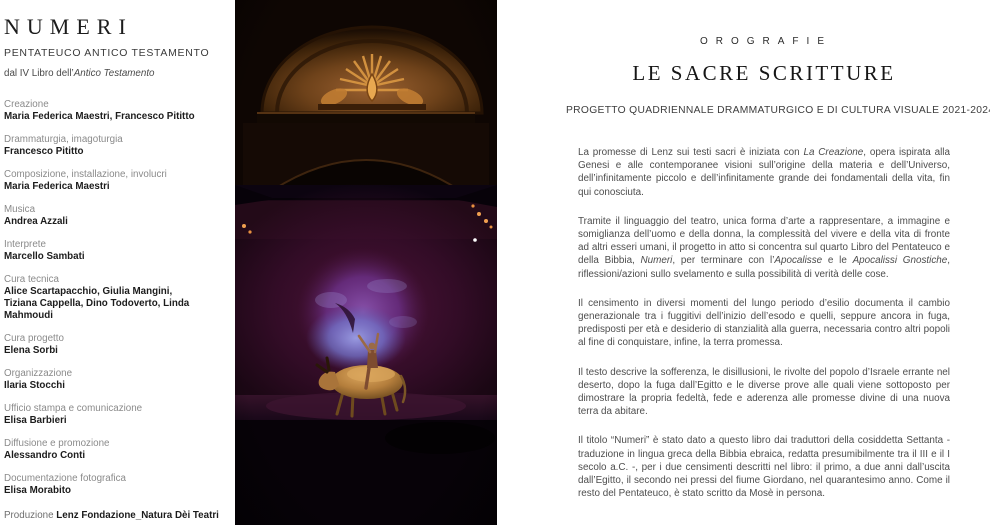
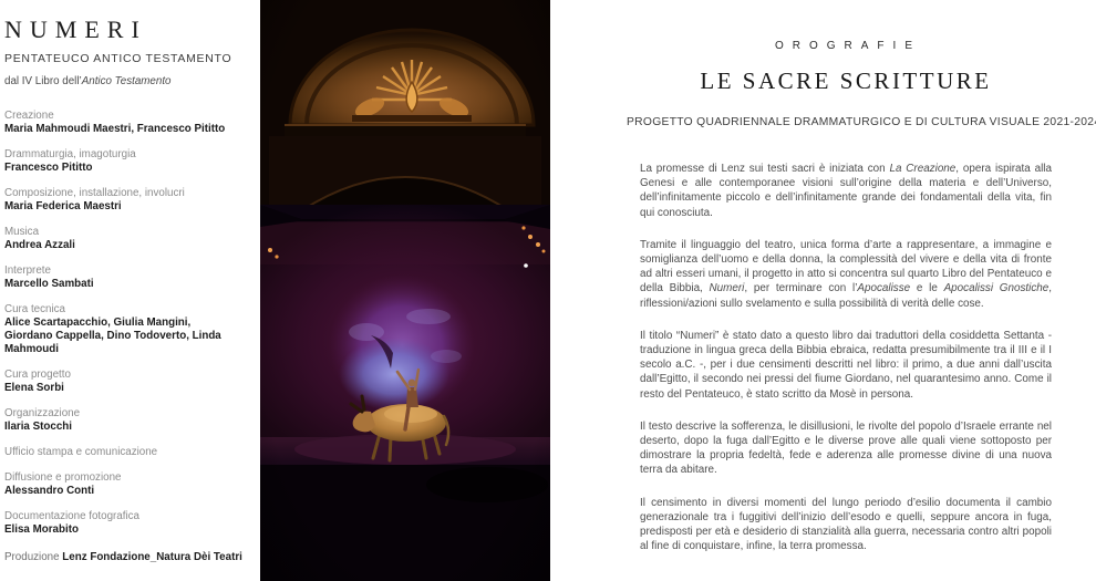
  NUMERI
  PENTATEUCO ANTICO TESTAMENTO
  dal IV Libro dell’Antico Testamento
  Creazione
- Maria Federica Maestri, Francesco Pititto
+ Maria Mahmoudi Maestri, Francesco Pititto
  Drammaturgia, imagoturgia
  Francesco Pititto
  Composizione, installazione, involucri
  Maria Federica Maestri
  Musica
  Andrea Azzali
  Interprete
  Marcello Sambati
  Cura tecnica
  Alice Scartapacchio, Giulia Mangini,
- Tiziana Cappella, Dino Todoverto, Linda Mahmoudi
+ Giordano Cappella, Dino Todoverto, Linda Mahmoudi
  Cura progetto
  Elena Sorbi
  Organizzazione
  Ilaria Stocchi
  Ufficio stampa e comunicazione
- Elisa Barbieri
  Diffusione e promozione
  Alessandro Conti
  Documentazione fotografica
  Elisa Morabito
  Produzione Lenz Fondazione_Natura Dèi Teatri
  OROGRAFIE
  LE SACRE SCRITTURE
  PROGETTO QUADRIENNALE DRAMMATURGICO E DI CULTURA VISUALE 2021-202
  La promesse di Lenz sui testi sacri è iniziata con La Creazione, opera ispirata alla Genesi e alle contemporanee visioni sull’origine della materia e dell’Universo, dell’infinitamente piccolo e dell’infinitamente grande dei fondamentali della vita, fin qui conosciuta.
  Tramite il linguaggio del teatro, unica forma d’arte a rappresentare, a immagine e somiglianza dell’uomo e della donna, la complessità del vivere e della vita di fronte ad altri esseri umani, il progetto in atto si concentra sul quarto Libro del Pentateuco e della Bibbia, Numeri, per terminare con l’Apocalisse e le Apocalissi Gnostiche, riflessioni/azioni sullo svelamento e sulla possibilità di verità delle cose.
- Il censimento in diversi momenti del lungo periodo d’esilio documenta il cambio generazionale tra i fuggitivi dell’inizio dell’esodo e quelli, seppure ancora in fuga, predisposti per età e desiderio di stanzialità alla guerra, necessaria contro altri popoli al fine di conquistare, infine, la terra promessa.
+ Il titolo “Numeri” è stato dato a questo libro dai traduttori della cosiddetta Settanta - traduzione in lingua greca della Bibbia ebraica, redatta presumibilmente tra il III e il I secolo a.C. -, per i due censimenti descritti nel libro: il primo, a due anni dall’uscita dall’Egitto, il secondo nei pressi del fiume Giordano, nel quarantesimo anno. Come il resto del Pentateuco, è stato scritto da Mosè in persona.
  Il testo descrive la sofferenza, le disillusioni, le rivolte del popolo d’Israele errante nel deserto, dopo la fuga dall’Egitto e le diverse prove alle quali viene sottoposto per dimostrare la propria fedeltà, fede e aderenza alle promesse divine di una nuova terra da abitare.
- Il titolo “Numeri” è stato dato a questo libro dai traduttori della cosiddetta Settanta - traduzione in lingua greca della Bibbia ebraica, redatta presumibilmente tra il III e il I secolo a.C. -, per i due censimenti descritti nel libro: il primo, a due anni dall’uscita dall’Egitto, il secondo nei pressi del fiume Giordano, nel quarantesimo anno. Come il resto del Pentateuco, è stato scritto da Mosè in persona.
+ Il censimento in diversi momenti del lungo periodo d’esilio documenta il cambio generazionale tra i fuggitivi dell’inizio dell’esodo e quelli, seppure ancora in fuga, predisposti per età e desiderio di stanzialità alla guerra, necessaria contro altri popoli al fine di conquistare, infine, la terra promessa.
